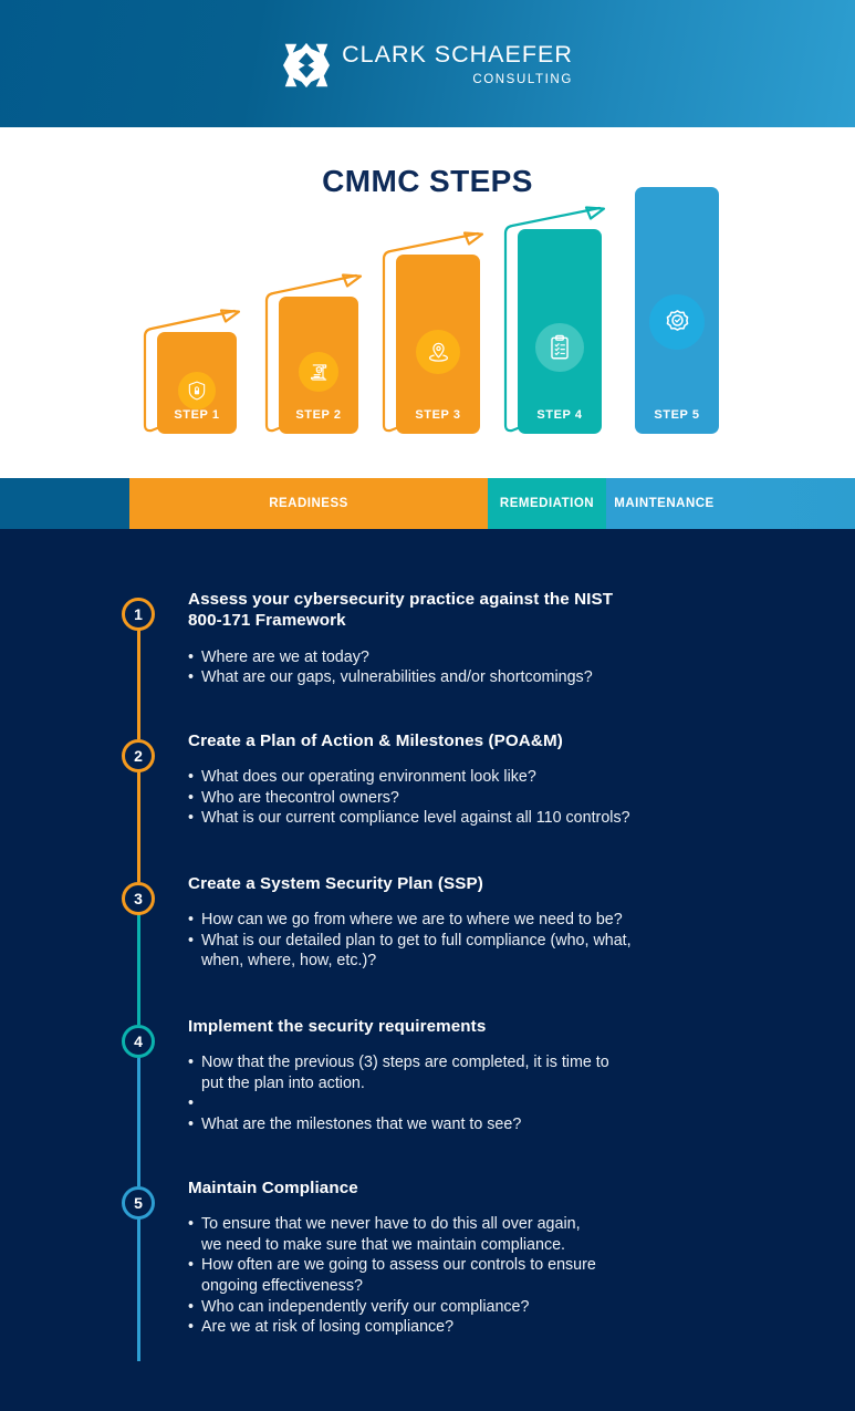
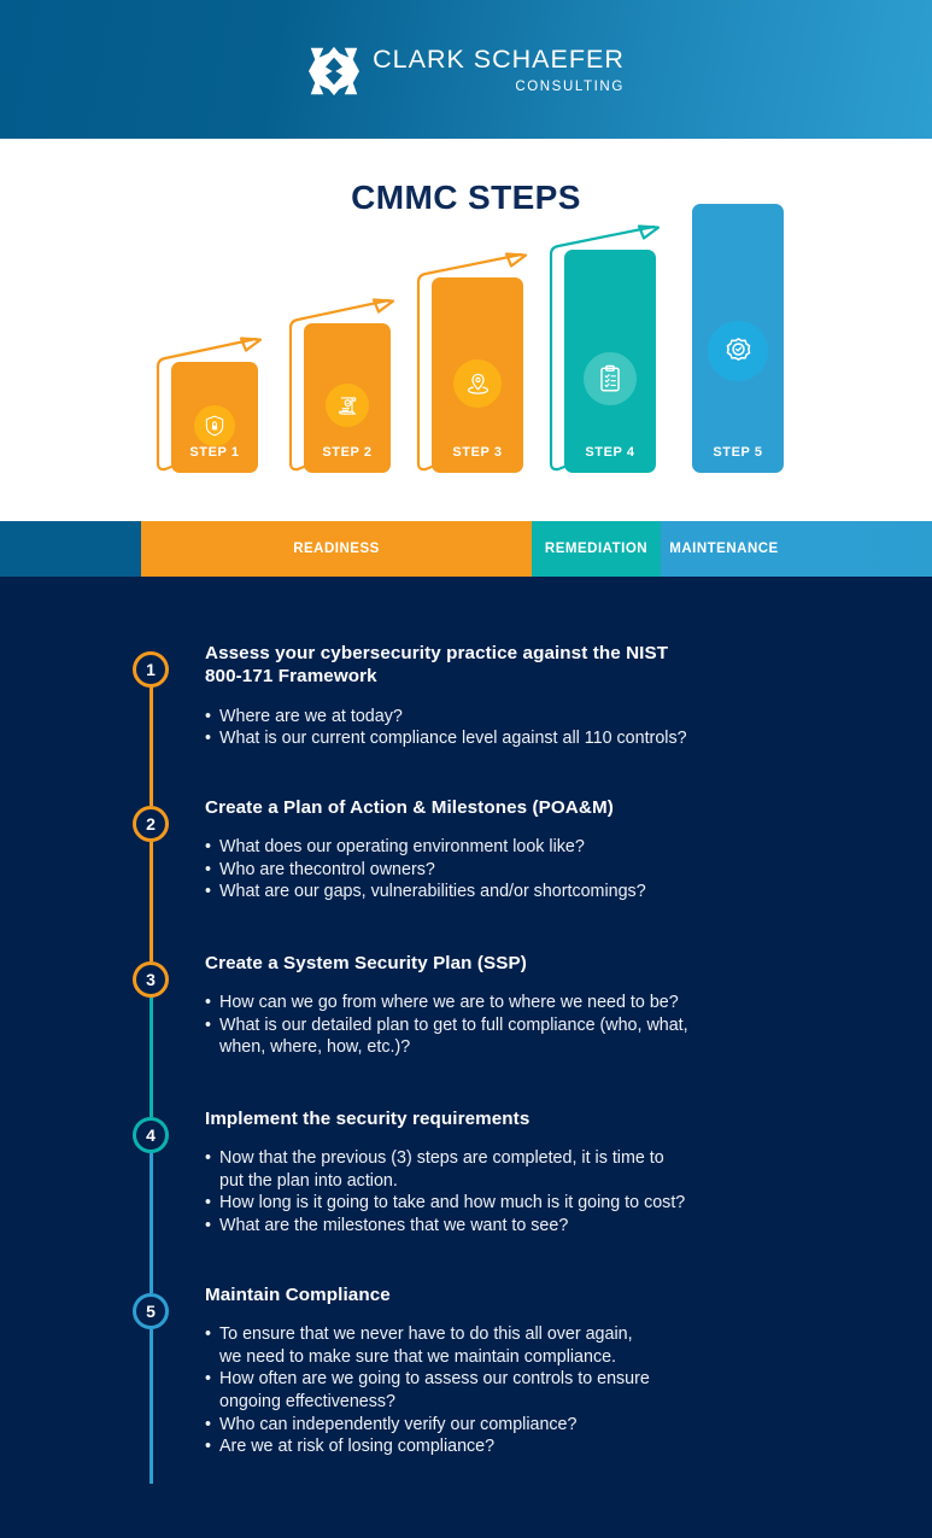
  CLARK SCHAEFER
  CONSULTING
  CMMC STEPS
  STEP 1
  STEP 2
  STEP 3
  STEP 4
  STEP 5
  READINESS
  REMEDIATION
  MAINTENANCE
  1
  Assess your cybersecurity practice against the NIST
  800-171 Framework
  •
  Where are we at today?
  •
- What are our gaps, vulnerabilities and/or shortcomings?
+ What is our current compliance level against all 110 controls?
  2
  Create a Plan of Action & Milestones (POA&M)
  •
  What does our operating environment look like?
  •
  Who are thecontrol owners?
  •
- What is our current compliance level against all 110 controls?
+ What are our gaps, vulnerabilities and/or shortcomings?
  3
  Create a System Security Plan (SSP)
  •
  How can we go from where we are to where we need to be?
  •
  What is our detailed plan to get to full compliance (who, what,
  when, where, how, etc.)?
  4
  Implement the security requirements
  •
  Now that the previous (3) steps are completed, it is time to
  put the plan into action.
  •
+ How long is it going to take and how much is it going to cost?
  •
  What are the milestones that we want to see?
  5
  Maintain Compliance
  •
  To ensure that we never have to do this all over again,
  we need to make sure that we maintain compliance.
  •
  How often are we going to assess our controls to ensure
  ongoing effectiveness?
  •
  Who can independently verify our compliance?
  •
  Are we at risk of losing compliance?
